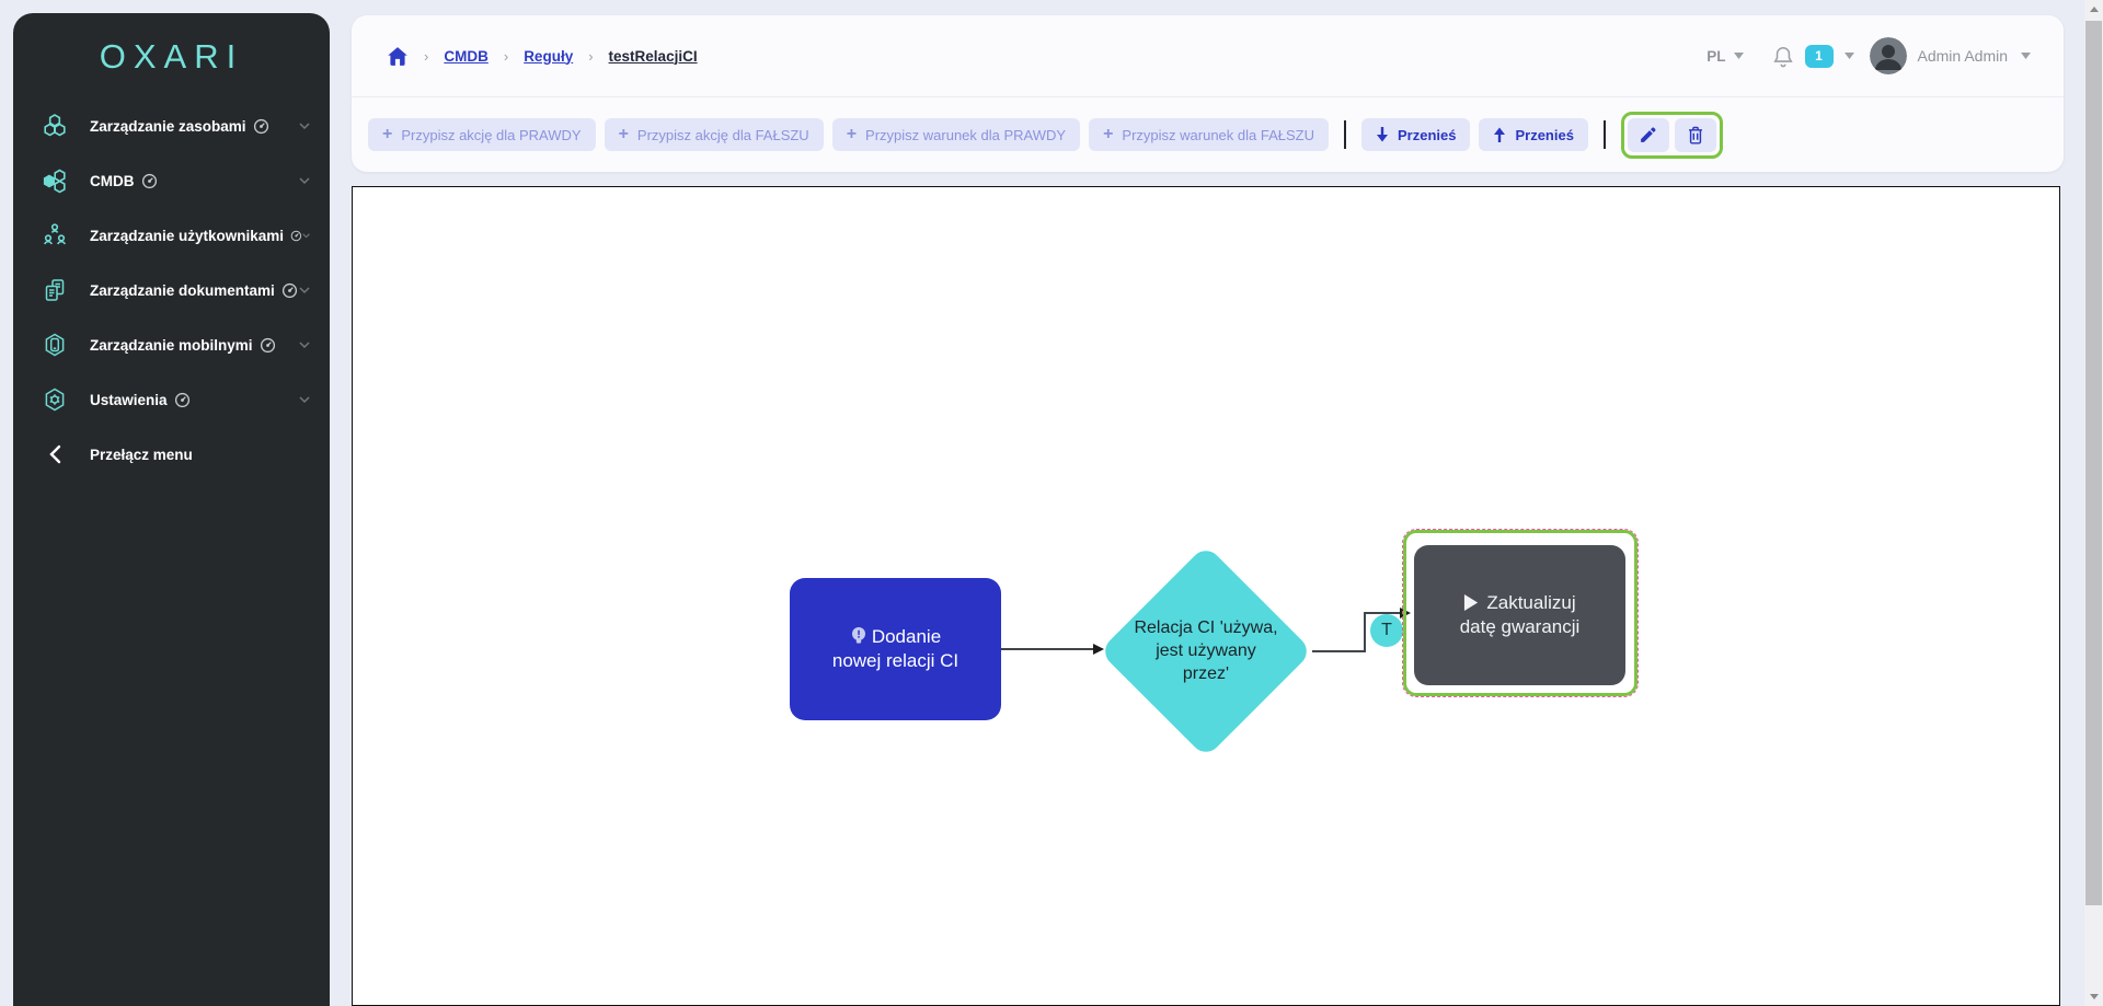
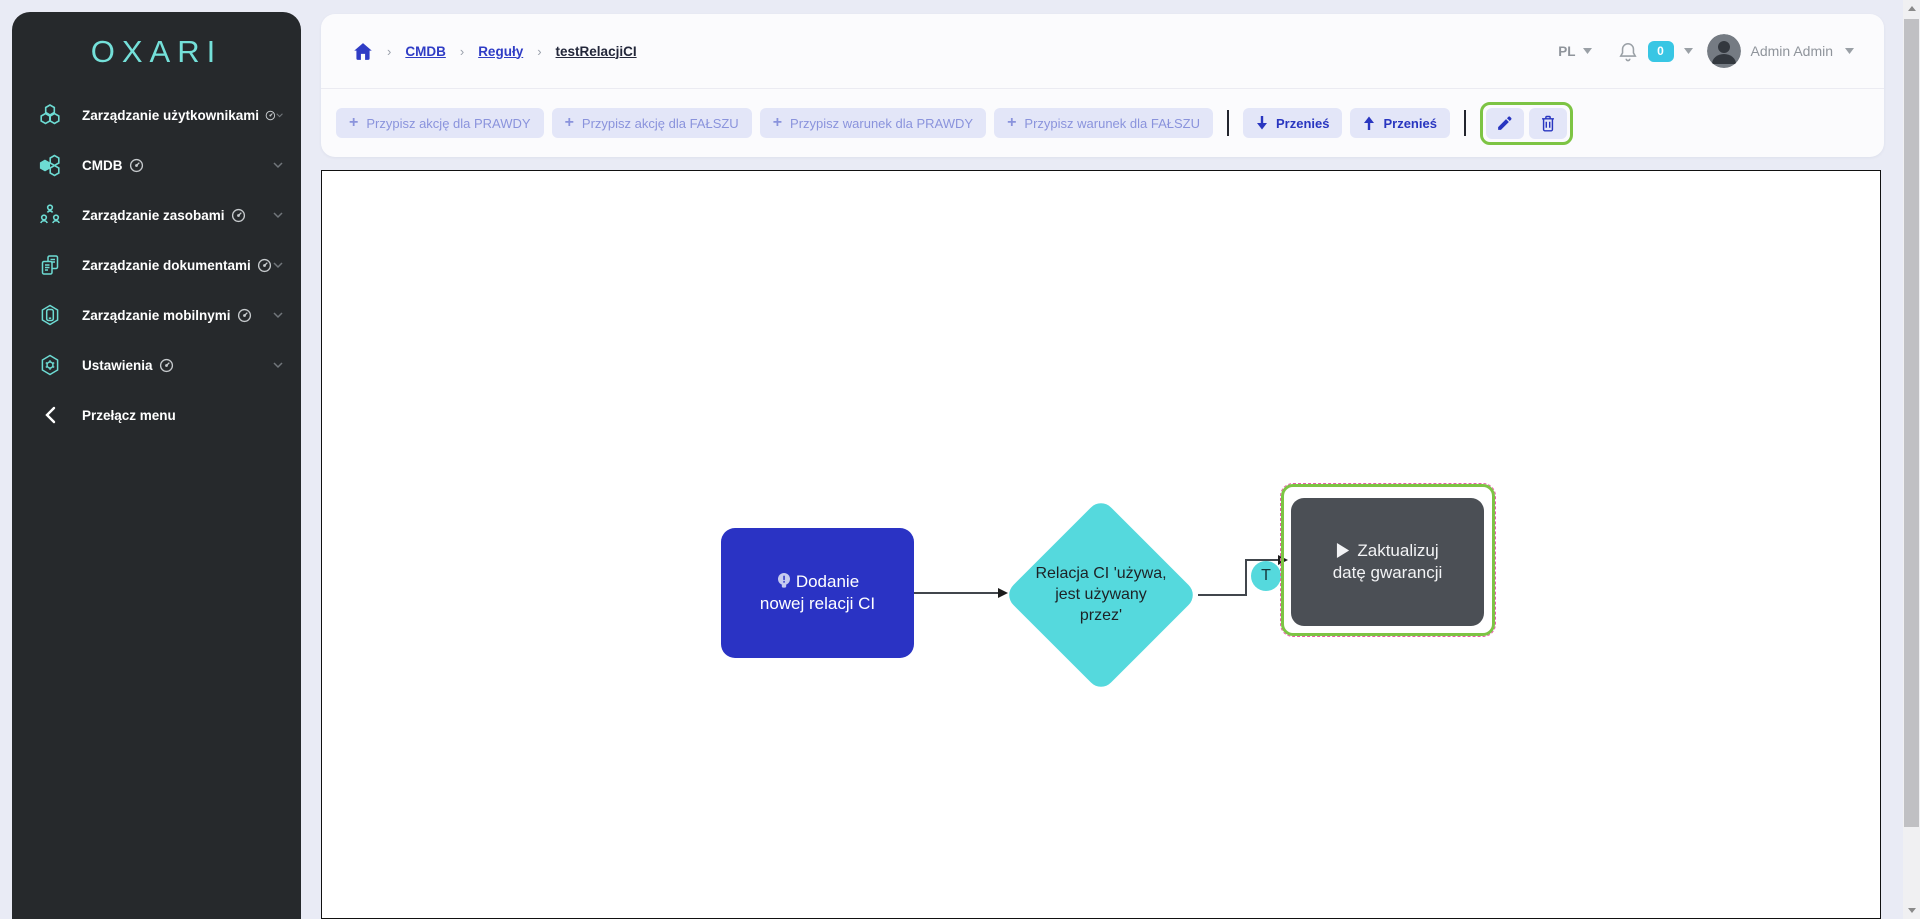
  OXARI
- Zarządzanie zasobami
+ Zarządzanie użytkownikami
  CMDB
- Zarządzanie użytkownikami
+ Zarządzanie zasobami
  Zarządzanie dokumentami
  Zarządzanie mobilnymi
  Ustawienia
  Przełącz menu
  ›
  CMDB
  ›
  Reguły
  ›
  testRelacjiCI
  PL
- 1
+ 0
  Admin Admin
  +
  Przypisz akcję dla PRAWDY
  +
  Przypisz akcję dla FAŁSZU
  +
  Przypisz warunek dla PRAWDY
  +
  Przypisz warunek dla FAŁSZU
  Przenieś
  Przenieś
  Dodanie
  nowej relacji CI
  Relacja CI 'używa,
  jest używany
  przez'
  T
  Zaktualizuj
  datę gwarancji
